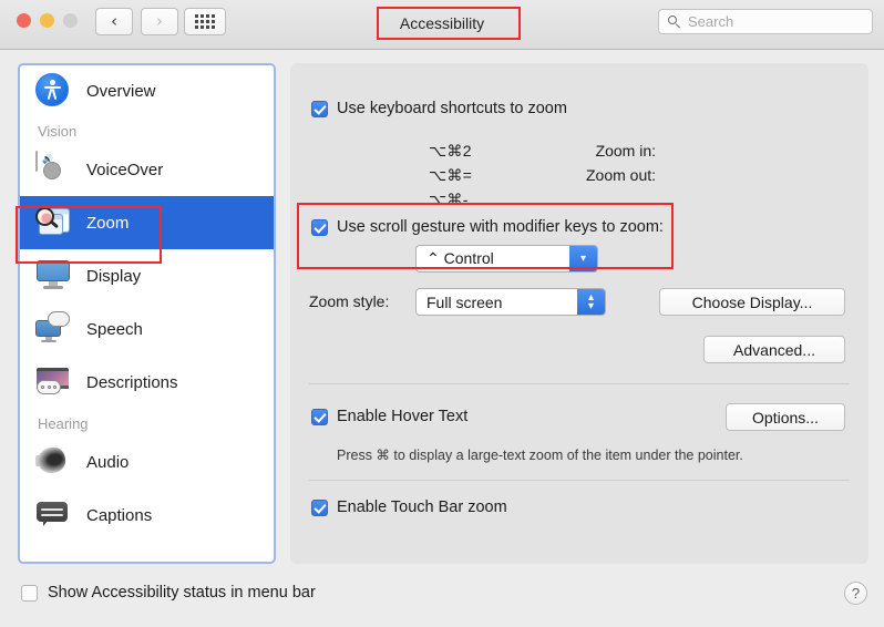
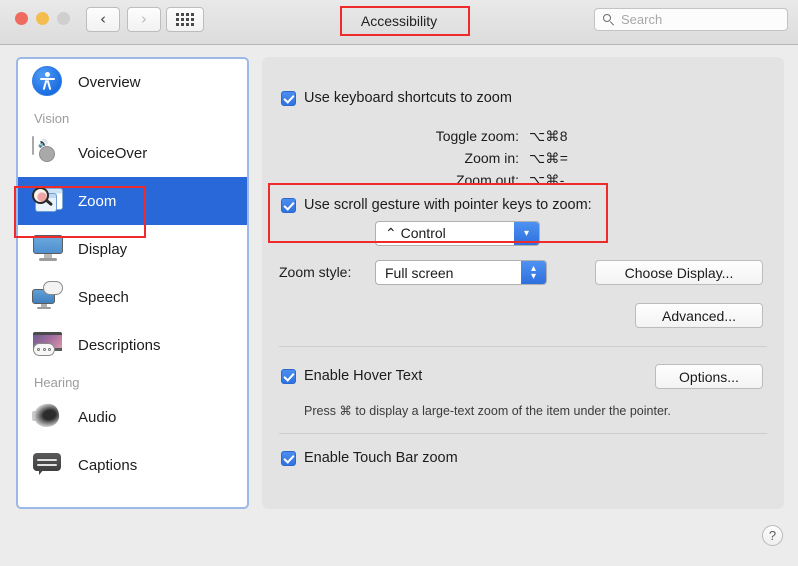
  ‹
  ›
  Accessibility
  Search
  Overview
  Vision
  🔊
  VoiceOver
  Zoom
  Display
  Speech
  Descriptions
  Hearing
  Audio
  Captions
  Use keyboard shortcuts to zoom
+ Toggle zoom:
- ⌥⌘2
+ ⌥⌘8
  Zoom in:
  ⌥⌘=
  Zoom out:
  ⌥⌘-
- Use scroll gesture with modifier keys to zoom:
+ Use scroll gesture with pointer keys to zoom:
  ⌃ Control
  ▾
  Zoom style:
  Full screen
  ▴
  ▾
  Choose Display...
  Advanced...
  Enable Hover Text
  Options...
  Press ⌘ to display a large-text zoom of the item under the pointer.
  Enable Touch Bar zoom
- Show Accessibility status in menu bar
  ?
